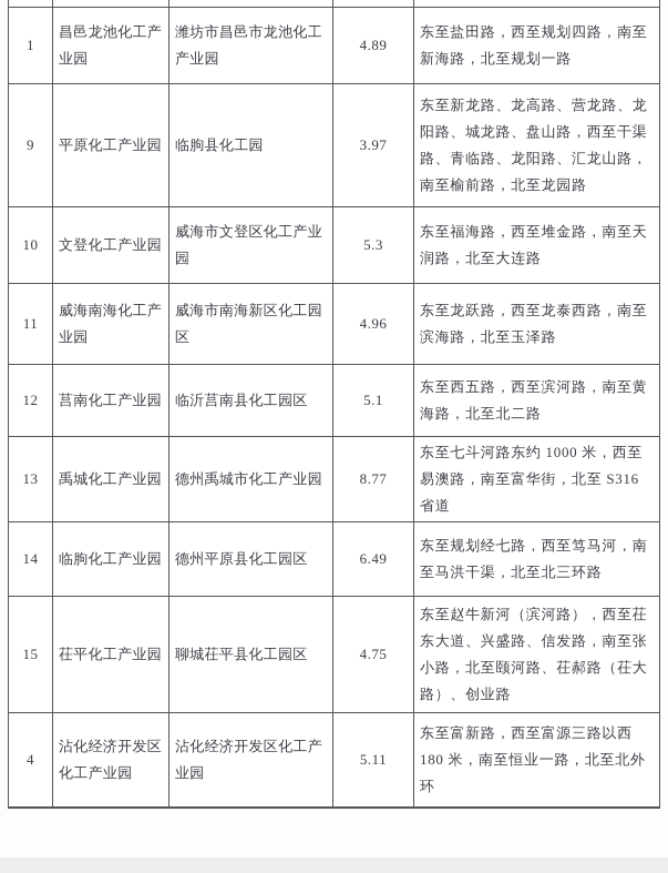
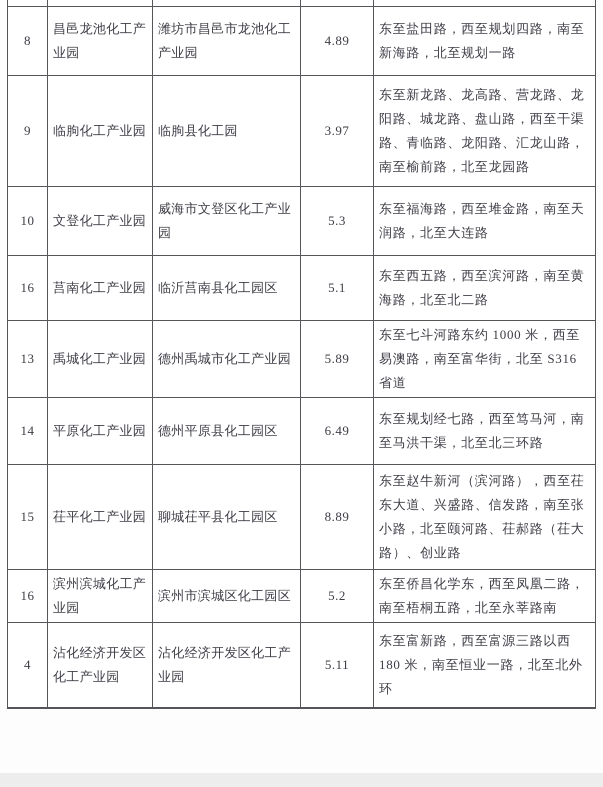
- 1	昌邑龙池化工产业园	潍坊市昌邑市龙池化工产业园	4.89	东至盐田路，西至规划四路，南至新海路，北至规划一路
+ 8	昌邑龙池化工产业园	潍坊市昌邑市龙池化工产业园	4.89	东至盐田路，西至规划四路，南至新海路，北至规划一路
- 9	平原化工产业园	临朐县化工园	3.97	东至新龙路、龙高路、营龙路、龙阳路、城龙路、盘山路，西至干渠路、青临路、龙阳路、汇龙山路，南至榆前路，北至龙园路
+ 9	临朐化工产业园	临朐县化工园	3.97	东至新龙路、龙高路、营龙路、龙阳路、城龙路、盘山路，西至干渠路、青临路、龙阳路、汇龙山路，南至榆前路，北至龙园路
  10	文登化工产业园	威海市文登区化工产业园	5.3	东至福海路，西至堆金路，南至天润路，北至大连路
- 11	威海南海化工产业园	威海市南海新区化工园区	4.96	东至龙跃路，西至龙泰西路，南至滨海路，北至玉泽路
- 12	莒南化工产业园	临沂莒南县化工园区	5.1	东至西五路，西至滨河路，南至黄海路，北至北二路
+ 16	莒南化工产业园	临沂莒南县化工园区	5.1	东至西五路，西至滨河路，南至黄海路，北至北二路
- 13	禹城化工产业园	德州禹城市化工产业园	8.77	东至七斗河路东约 1000 米，西至易澳路，南至富华街，北至 S316 省道
+ 13	禹城化工产业园	德州禹城市化工产业园	5.89	东至七斗河路东约 1000 米，西至易澳路，南至富华街，北至 S316 省道
- 14	临朐化工产业园	德州平原县化工园区	6.49	东至规划经七路，西至笃马河，南至马洪干渠，北至北三环路
+ 14	平原化工产业园	德州平原县化工园区	6.49	东至规划经七路，西至笃马河，南至马洪干渠，北至北三环路
- 15	茌平化工产业园	聊城茌平县化工园区	4.75	东至赵牛新河（滨河路），西至茌东大道、兴盛路、信发路，南至张小路，北至颐河路、茌郝路（茌大路）、创业路
+ 15	茌平化工产业园	聊城茌平县化工园区	8.89	东至赵牛新河（滨河路），西至茌东大道、兴盛路、信发路，南至张小路，北至颐河路、茌郝路（茌大路）、创业路
+ 16	滨州滨城化工产业园	滨州市滨城区化工园区	5.2	东至侨昌化学东，西至凤凰二路，南至梧桐五路，北至永莘路南
  4	沾化经济开发区化工产业园	沾化经济开发区化工产业园	5.11	东至富新路，西至富源三路以西 180 米，南至恒业一路，北至北外环
